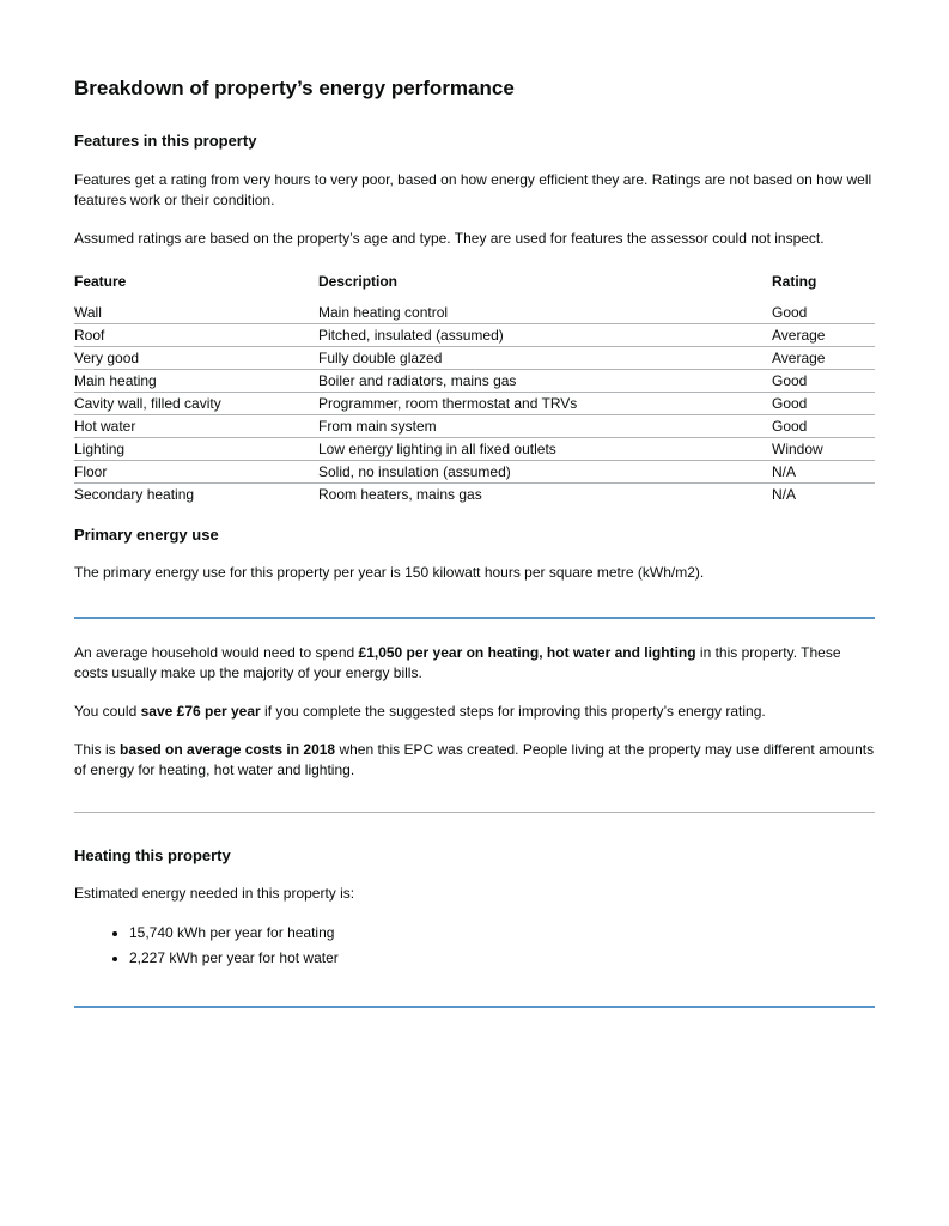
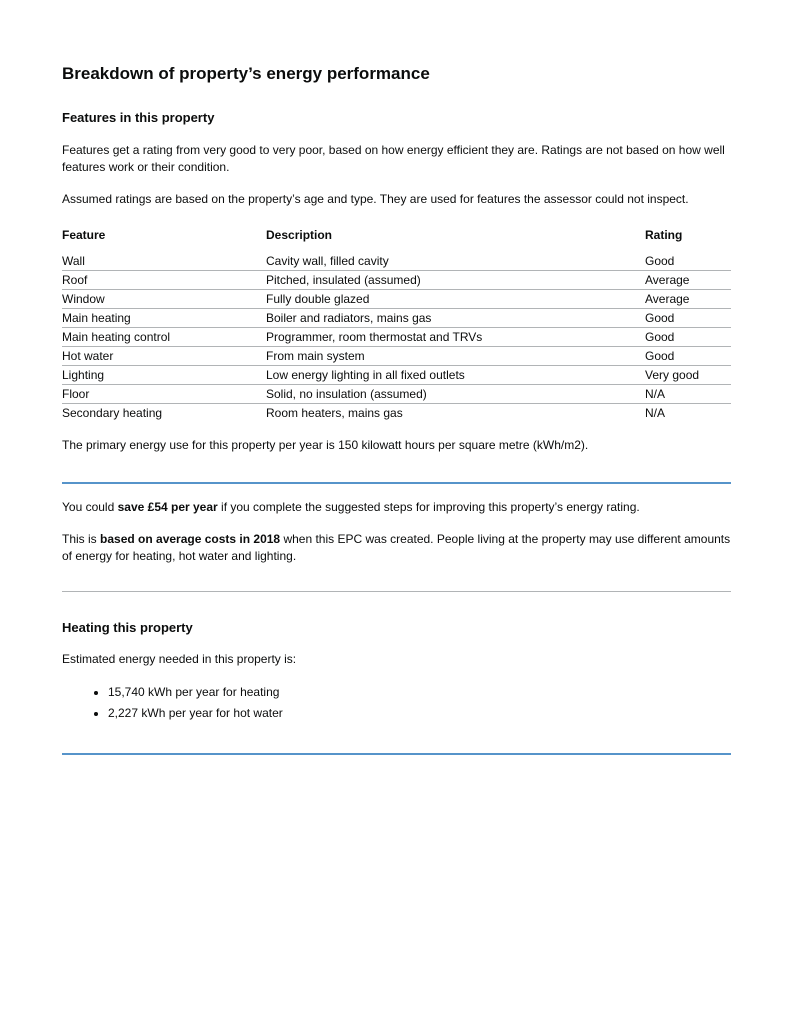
  Breakdown of property’s energy performance
  Features in this property
- Features get a rating from very hours to very poor, based on how energy efficient they are. Ratings are not based on how well features work or their condition.
+ Features get a rating from very good to very poor, based on how energy efficient they are. Ratings are not based on how well features work or their condition.
  Assumed ratings are based on the property’s age and type. They are used for features the assessor could not inspect.
  Feature	Description	Rating
- Wall	Main heating control	Good
+ Wall	Cavity wall, filled cavity	Good
  Roof	Pitched, insulated (assumed)	Average
- Very good	Fully double glazed	Average
+ Window	Fully double glazed	Average
  Main heating	Boiler and radiators, mains gas	Good
- Cavity wall, filled cavity	Programmer, room thermostat and TRVs	Good
+ Main heating control	Programmer, room thermostat and TRVs	Good
  Hot water	From main system	Good
- Lighting	Low energy lighting in all fixed outlets	Window
+ Lighting	Low energy lighting in all fixed outlets	Very good
  Floor	Solid, no insulation (assumed)	N/A
  Secondary heating	Room heaters, mains gas	N/A
- Primary energy use
  The primary energy use for this property per year is 150 kilowatt hours per square metre (kWh/m2).
- An average household would need to spend £1,050 per year on heating, hot water and lighting in this property. These costs usually make up the majority of your energy bills.
- You could save £76 per year if you complete the suggested steps for improving this property’s energy rating.
+ You could save £54 per year if you complete the suggested steps for improving this property’s energy rating.
  This is based on average costs in 2018 when this EPC was created. People living at the property may use different amounts of energy for heating, hot water and lighting.
  Heating this property
  Estimated energy needed in this property is:
  15,740 kWh per year for heating
  2,227 kWh per year for hot water
